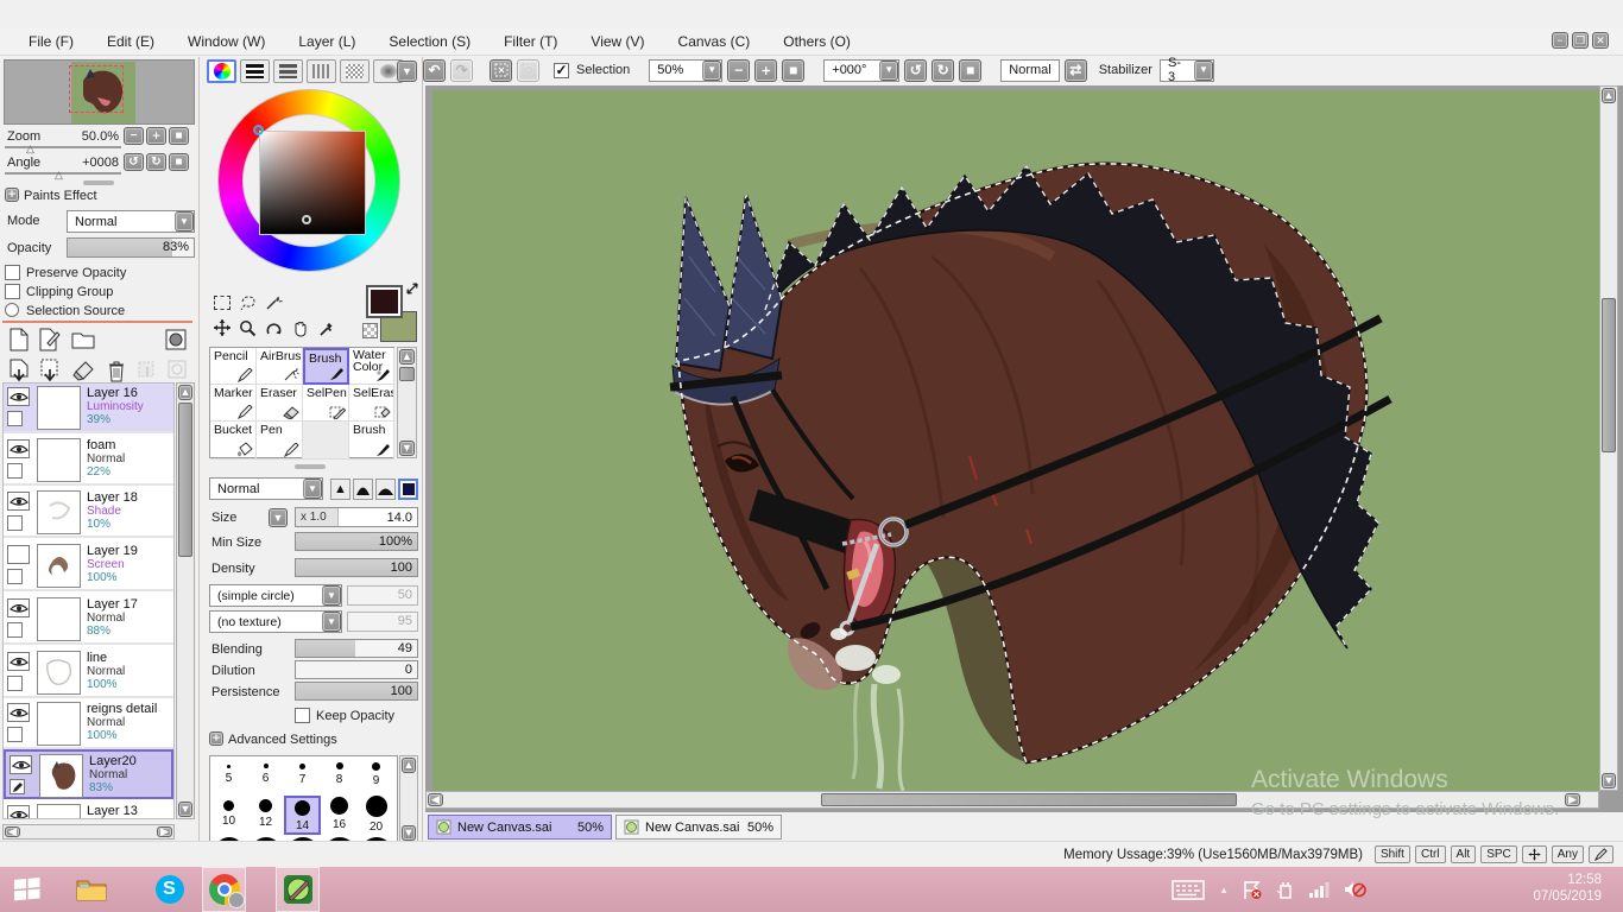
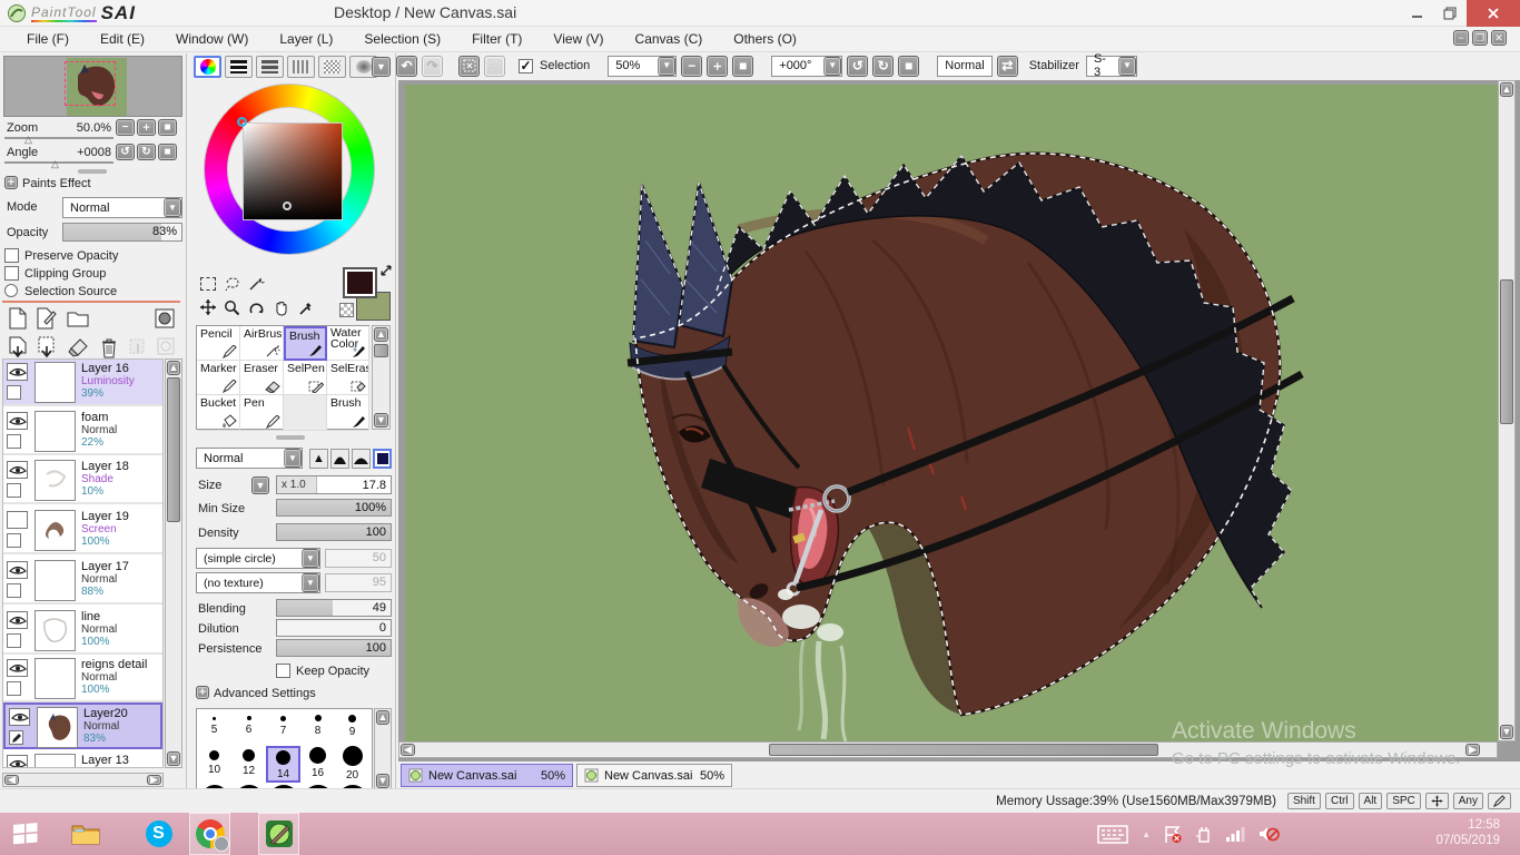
+ PaintTool
+ SAI
+ Desktop / New Canvas.sai
  File (F)
  Edit (E)
  Window (W)
  Layer (L)
  Selection (S)
  Filter (T)
  View (V)
  Canvas (C)
  Others (O)
  −
  ❐
  ✕
  ↶
  ↷
  ✓
  Selection
  50%
  ▼
  −
  ＋
  ■
  +000°
  ▼
  ↺
  ↻
  ■
  Normal
  ⇄
  Stabilizer
  S-3
  ▼
  Zoom
  50.0%
  △
  −
  ＋
  ■
  Angle
  +0008
  △
  ↺
  ↻
  ■
  ＋
  Paints Effect
  Mode
  Normal
  ▼
  Opacity
  83%
  Preserve Opacity
  Clipping Group
  Selection Source
  Layer 16
  Luminosity
  39%
  foam
  Normal
  22%
  Layer 18
  Shade
  10%
  Layer 19
  Screen
  100%
  Layer 17
  Normal
  88%
  line
  Normal
  100%
  reigns detail
  Normal
  100%
  Layer20
  Normal
  83%
  Layer 13
  ▲
  ▼
  ◀
  ▶
  ▼
  Pencil
  AirBrus
  Brush
  Water Color
  Marker
  Eraser
  SelPen
  SelEra
  Bucket
  Pen
  Brush
  ▲
  ▼
  Normal
  ▼
  ▲
  Size
  ▼
  x 1.0
- 14.0
+ 17.8
  Min Size
  100%
  Density
  100
  (simple circle)
  ▼
  50
  (no texture)
  ▼
  95
  Blending
  49
  Dilution
  0
  Persistence
  100
  Keep Opacity
  ＋
  Advanced Settings
  5
  6
  7
  8
  9
  10
  12
  14
  16
  20
  ▲
  ▼
  ▲
  ▼
  ◀
  ▶
  Activate Windows
  Go to PC settings to activate Windows.
  New Canvas.sai
  50%
  New Canvas.sai
  50%
  Memory Ussage:39% (Use1560MB/Max3979MB)
  Shift
  Ctrl
  Alt
  SPC
  Any
  S
  ▲
  12:58
  07/05/2019
